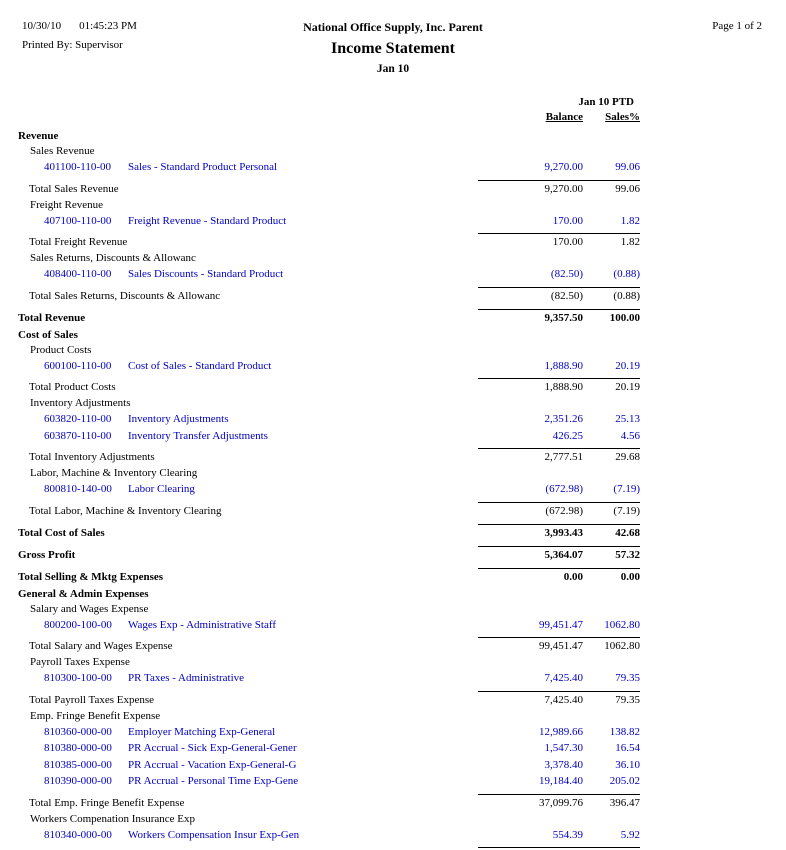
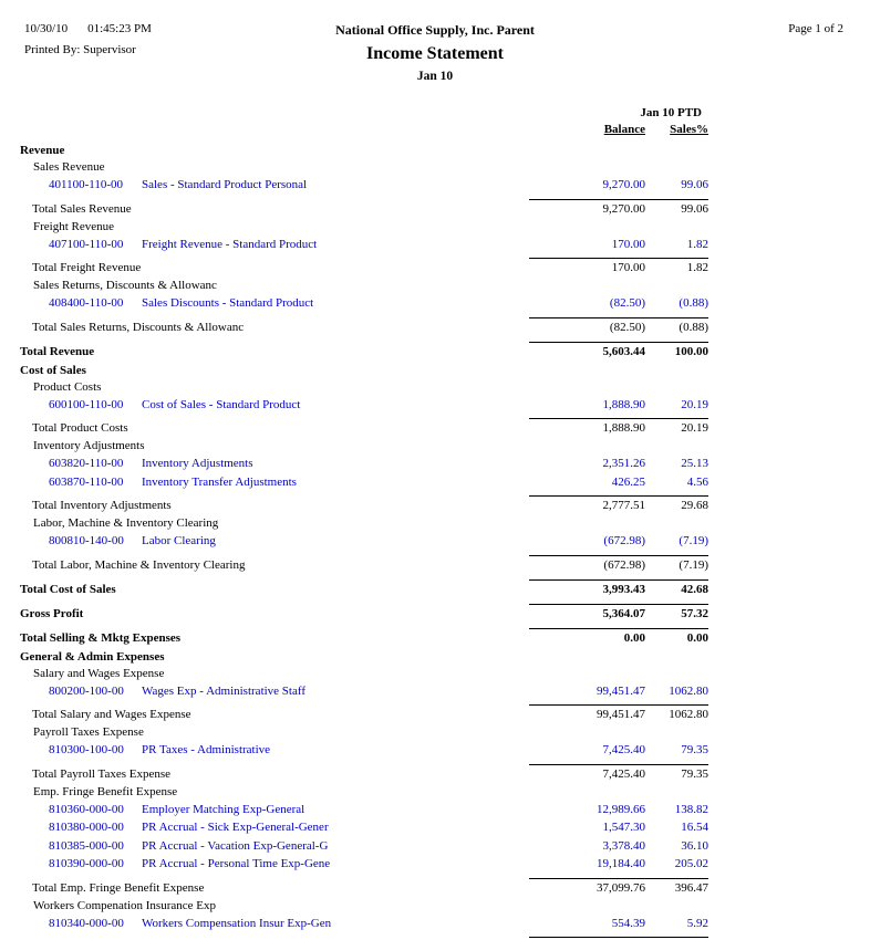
  10/30/10 01:45:23 PM
  Printed By: Supervisor
  National Office Supply, Inc. Parent
  Income Statement
  Jan 10
  Page 1 of 2
  Jan 10 PTD
  Balance
  Sales%
  Revenue
  Sales Revenue
  401100-110-00 Sales - Standard Product Personal
  9,270.00
  99.06
  Total Sales Revenue
  9,270.00
  99.06
  Freight Revenue
  407100-110-00 Freight Revenue - Standard Product
  170.00
  1.82
  Total Freight Revenue
  170.00
  1.82
  Sales Returns, Discounts & Allowanc
  408400-110-00 Sales Discounts - Standard Product
  (82.50)
  (0.88)
  Total Sales Returns, Discounts & Allowanc
  (82.50)
  (0.88)
  Total Revenue
- 9,357.50
+ 5,603.44
  100.00
  Cost of Sales
  Product Costs
  600100-110-00 Cost of Sales - Standard Product
  1,888.90
  20.19
  Total Product Costs
  1,888.90
  20.19
  Inventory Adjustments
  603820-110-00 Inventory Adjustments
  2,351.26
  25.13
  603870-110-00 Inventory Transfer Adjustments
  426.25
  4.56
  Total Inventory Adjustments
  2,777.51
  29.68
  Labor, Machine & Inventory Clearing
  800810-140-00 Labor Clearing
  (672.98)
  (7.19)
  Total Labor, Machine & Inventory Clearing
  (672.98)
  (7.19)
  Total Cost of Sales
  3,993.43
  42.68
  Gross Profit
  5,364.07
  57.32
  Total Selling & Mktg Expenses
  0.00
  0.00
  General & Admin Expenses
  Salary and Wages Expense
  800200-100-00 Wages Exp - Administrative Staff
  99,451.47
  1062.80
  Total Salary and Wages Expense
  99,451.47
  1062.80
  Payroll Taxes Expense
  810300-100-00 PR Taxes - Administrative
  7,425.40
  79.35
  Total Payroll Taxes Expense
  7,425.40
  79.35
  Emp. Fringe Benefit Expense
  810360-000-00 Employer Matching Exp-General
  12,989.66
  138.82
  810380-000-00 PR Accrual - Sick Exp-General-Gener
  1,547.30
  16.54
  810385-000-00 PR Accrual - Vacation Exp-General-G
  3,378.40
  36.10
  810390-000-00 PR Accrual - Personal Time Exp-Gene
  19,184.40
  205.02
  Total Emp. Fringe Benefit Expense
  37,099.76
  396.47
  Workers Compenation Insurance Exp
  810340-000-00 Workers Compensation Insur Exp-Gen
  554.39
  5.92
